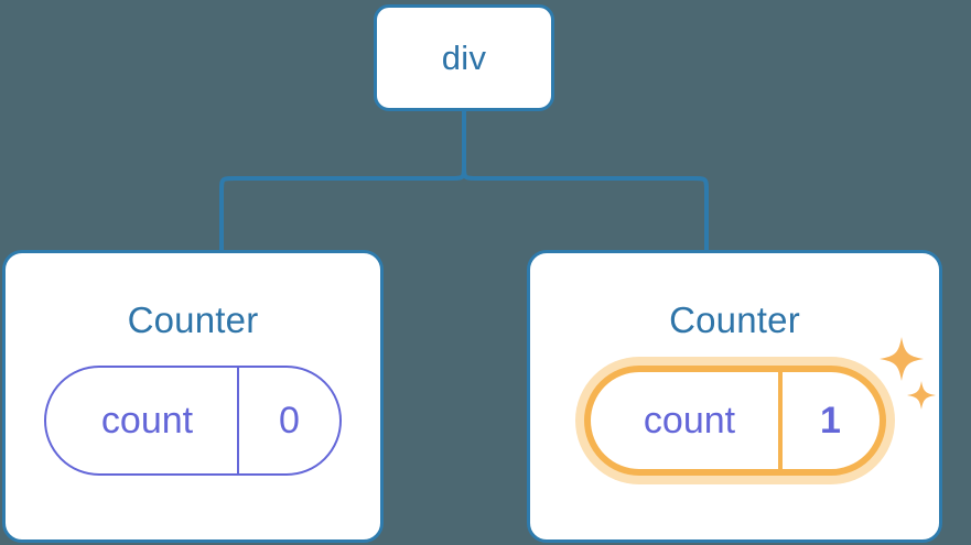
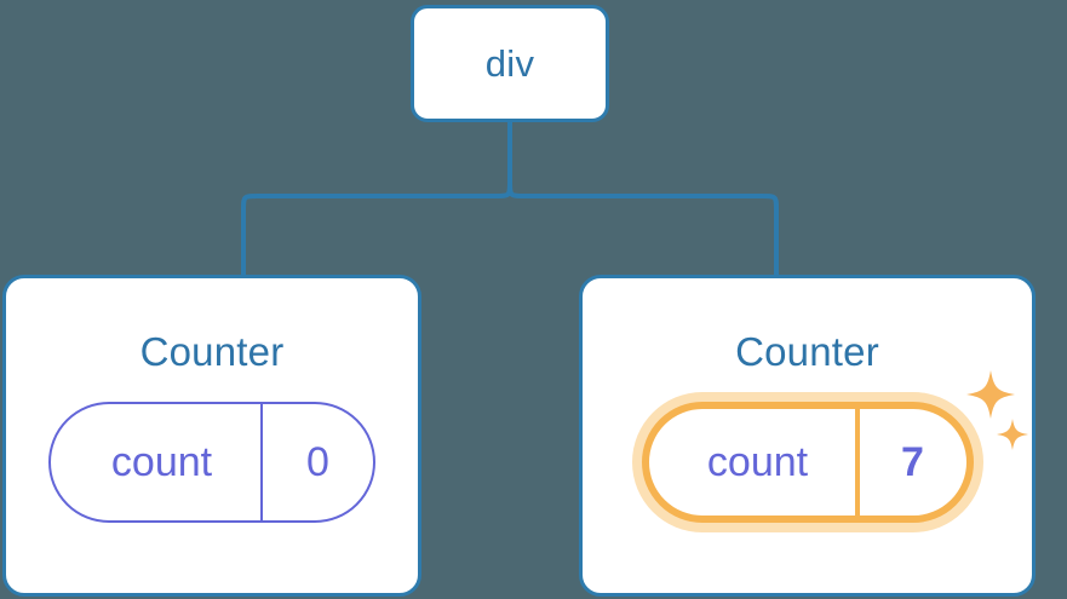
  div
  Counter
  count
  0
  Counter
  count
- 1
+ 7
